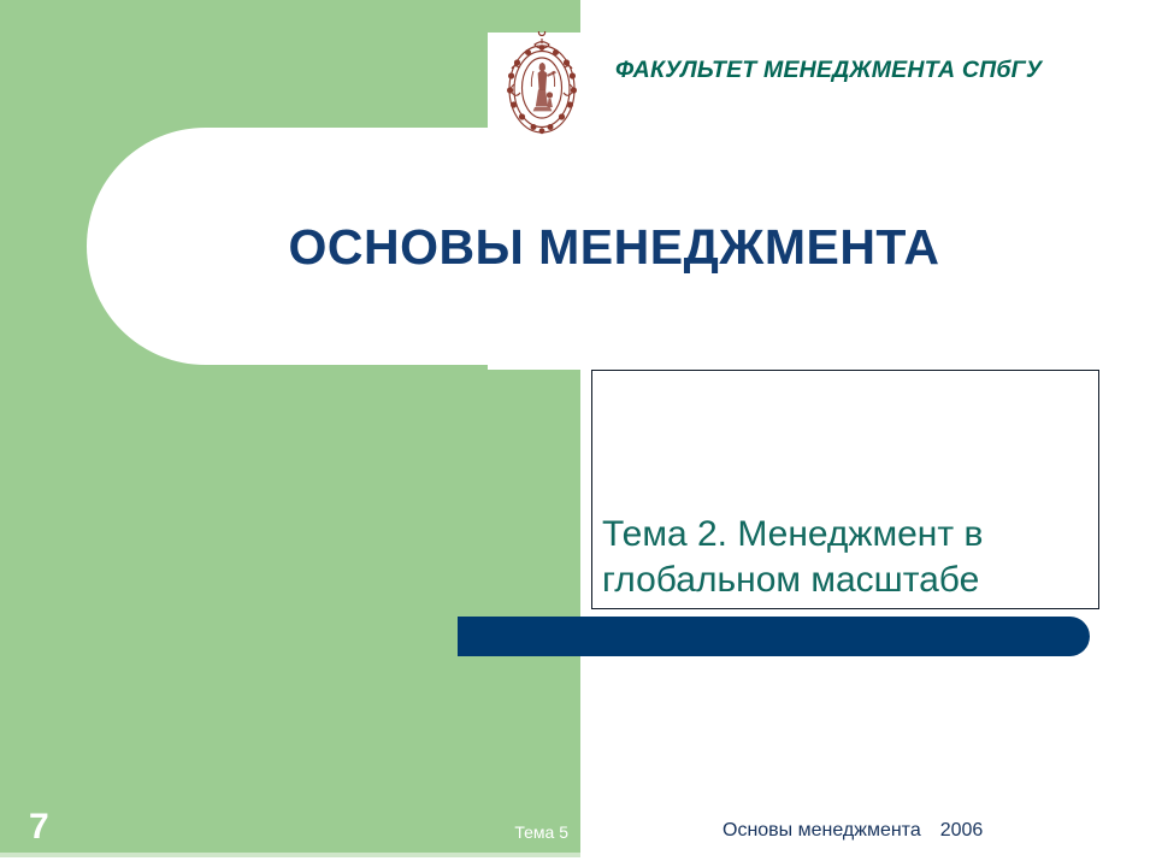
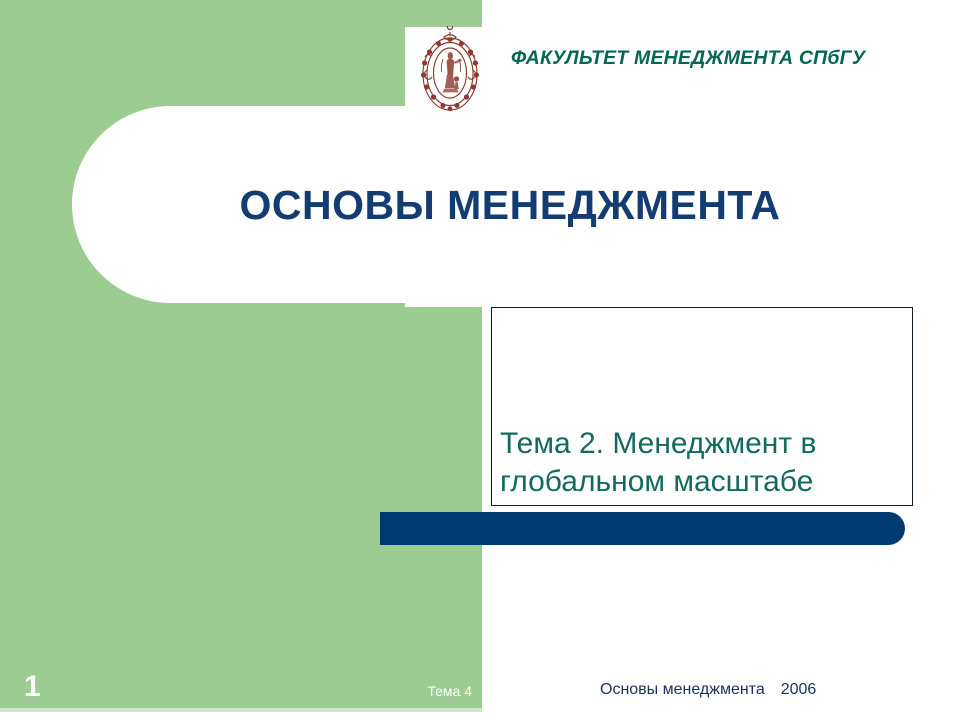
  ФАКУЛЬТЕТ МЕНЕДЖМЕНТА СПбГУ
  ОСНОВЫ МЕНЕДЖМЕНТА
  Тема 2. Менеджмент в глобальном масштабе
- 7
+ 1
- Тема 5
+ Тема 4
  Основы менеджмента 2006
